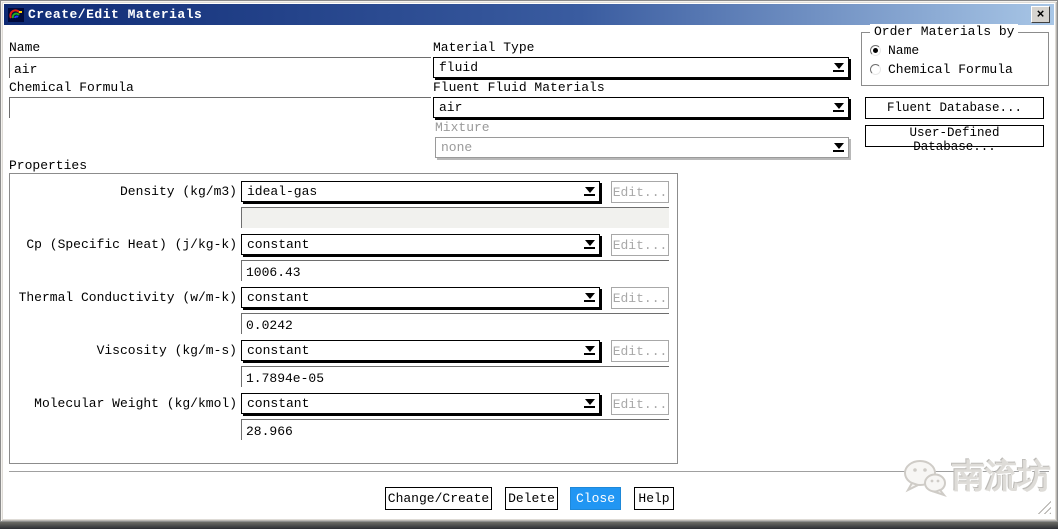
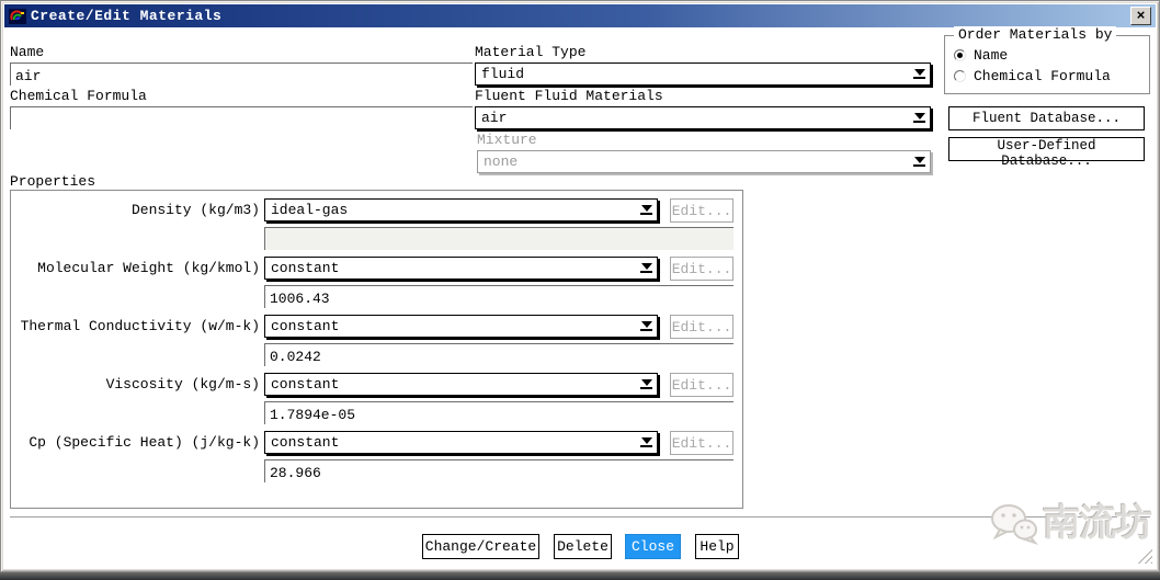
  Create/Edit Materials
  ×
  Name
  air
  Chemical Formula
  Material Type
  fluid
  Fluent Fluid Materials
  air
  Mixture
  none
  Order Materials by
  Name
  Chemical Formula
  Fluent Database...
  User-Defined Database...
  Properties
  Density (kg/m3)
  ideal-gas
  Edit...
- Cp (Specific Heat) (j/kg-k)
+ Molecular Weight (kg/kmol)
  constant
  Edit...
  1006.43
  Thermal Conductivity (w/m-k)
  constant
  Edit...
  0.0242
  Viscosity (kg/m-s)
  constant
  Edit...
  1.7894e-05
- Molecular Weight (kg/kmol)
+ Cp (Specific Heat) (j/kg-k)
  constant
  Edit...
  28.966
  Change/Create
  Delete
  Close
  Help
  南流坊
